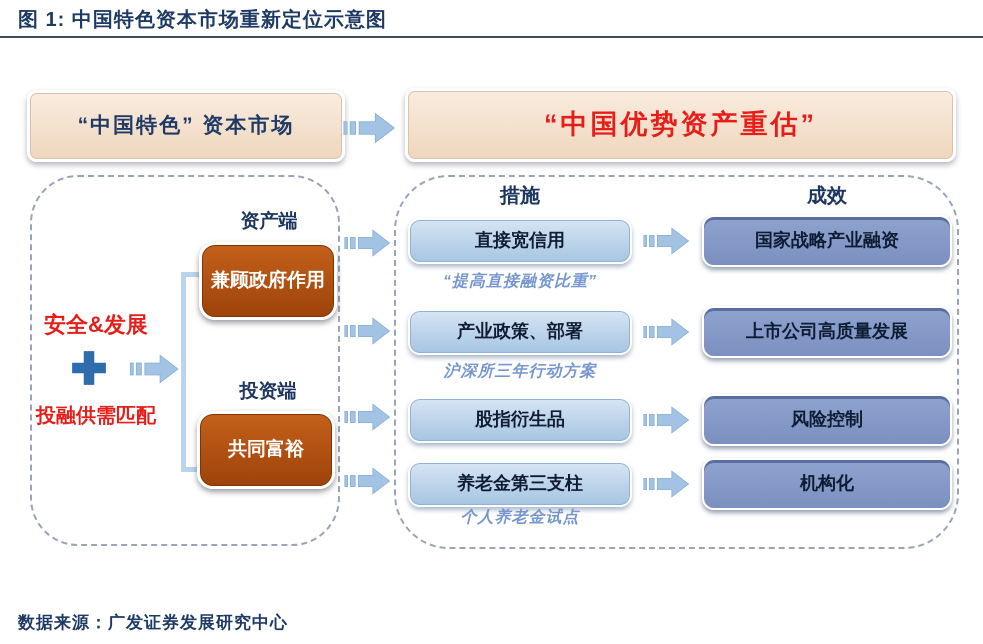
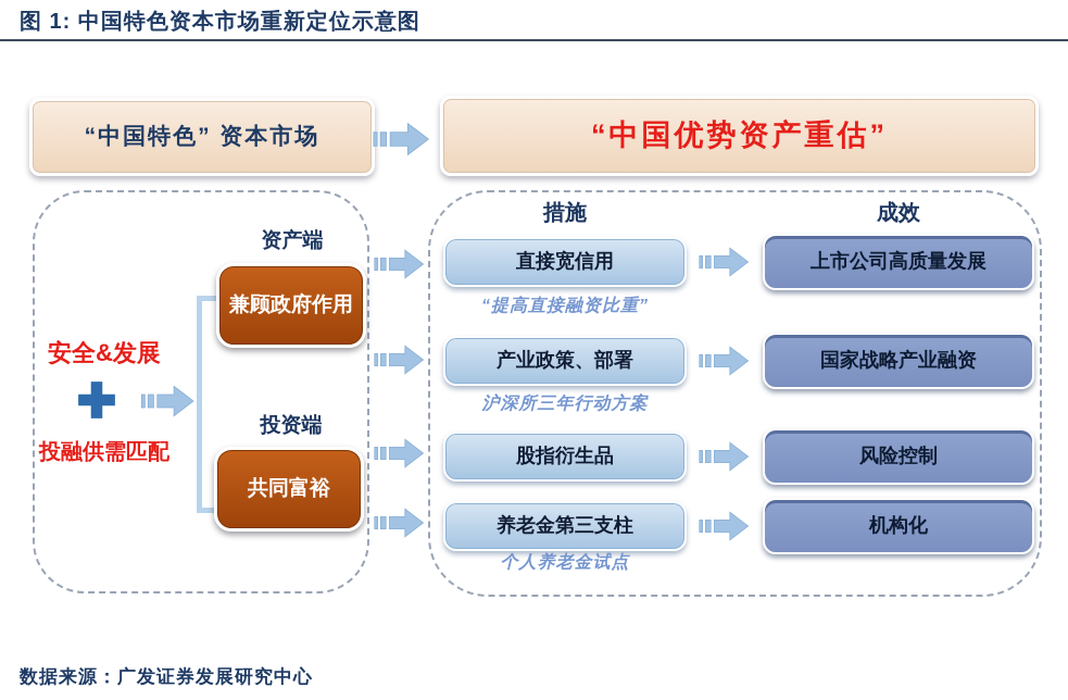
  图 1: 中国特色资本市场重新定位示意图
  “中国特色” 资本市场
  “中国优势资产重估”
  安全&发展
  投融供需匹配
  资产端
  兼顾政府作用
  投资端
  共同富裕
  措施
  成效
  直接宽信用
- 国家战略产业融资
+ 上市公司高质量发展
  “提高直接融资比重”
  产业政策、部署
- 上市公司高质量发展
+ 国家战略产业融资
  沪深所三年行动方案
  股指衍生品
  风险控制
  养老金第三支柱
  机构化
  个人养老金试点
  数据来源：广发证券发展研究中心
